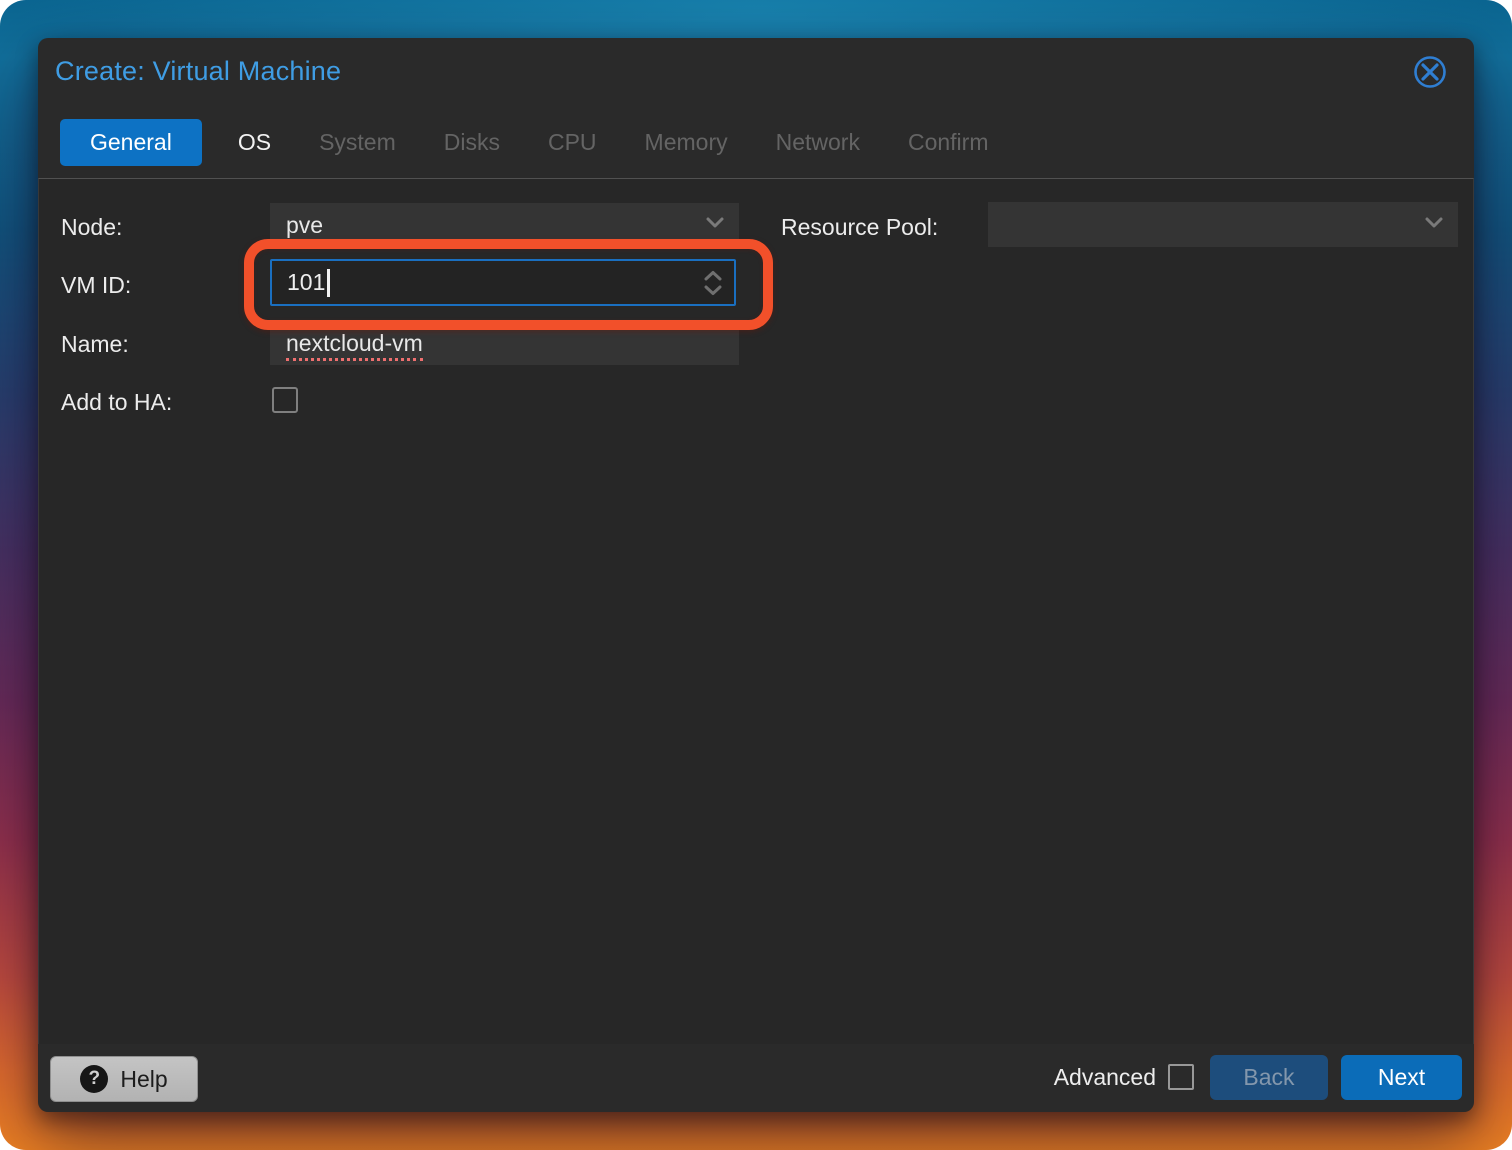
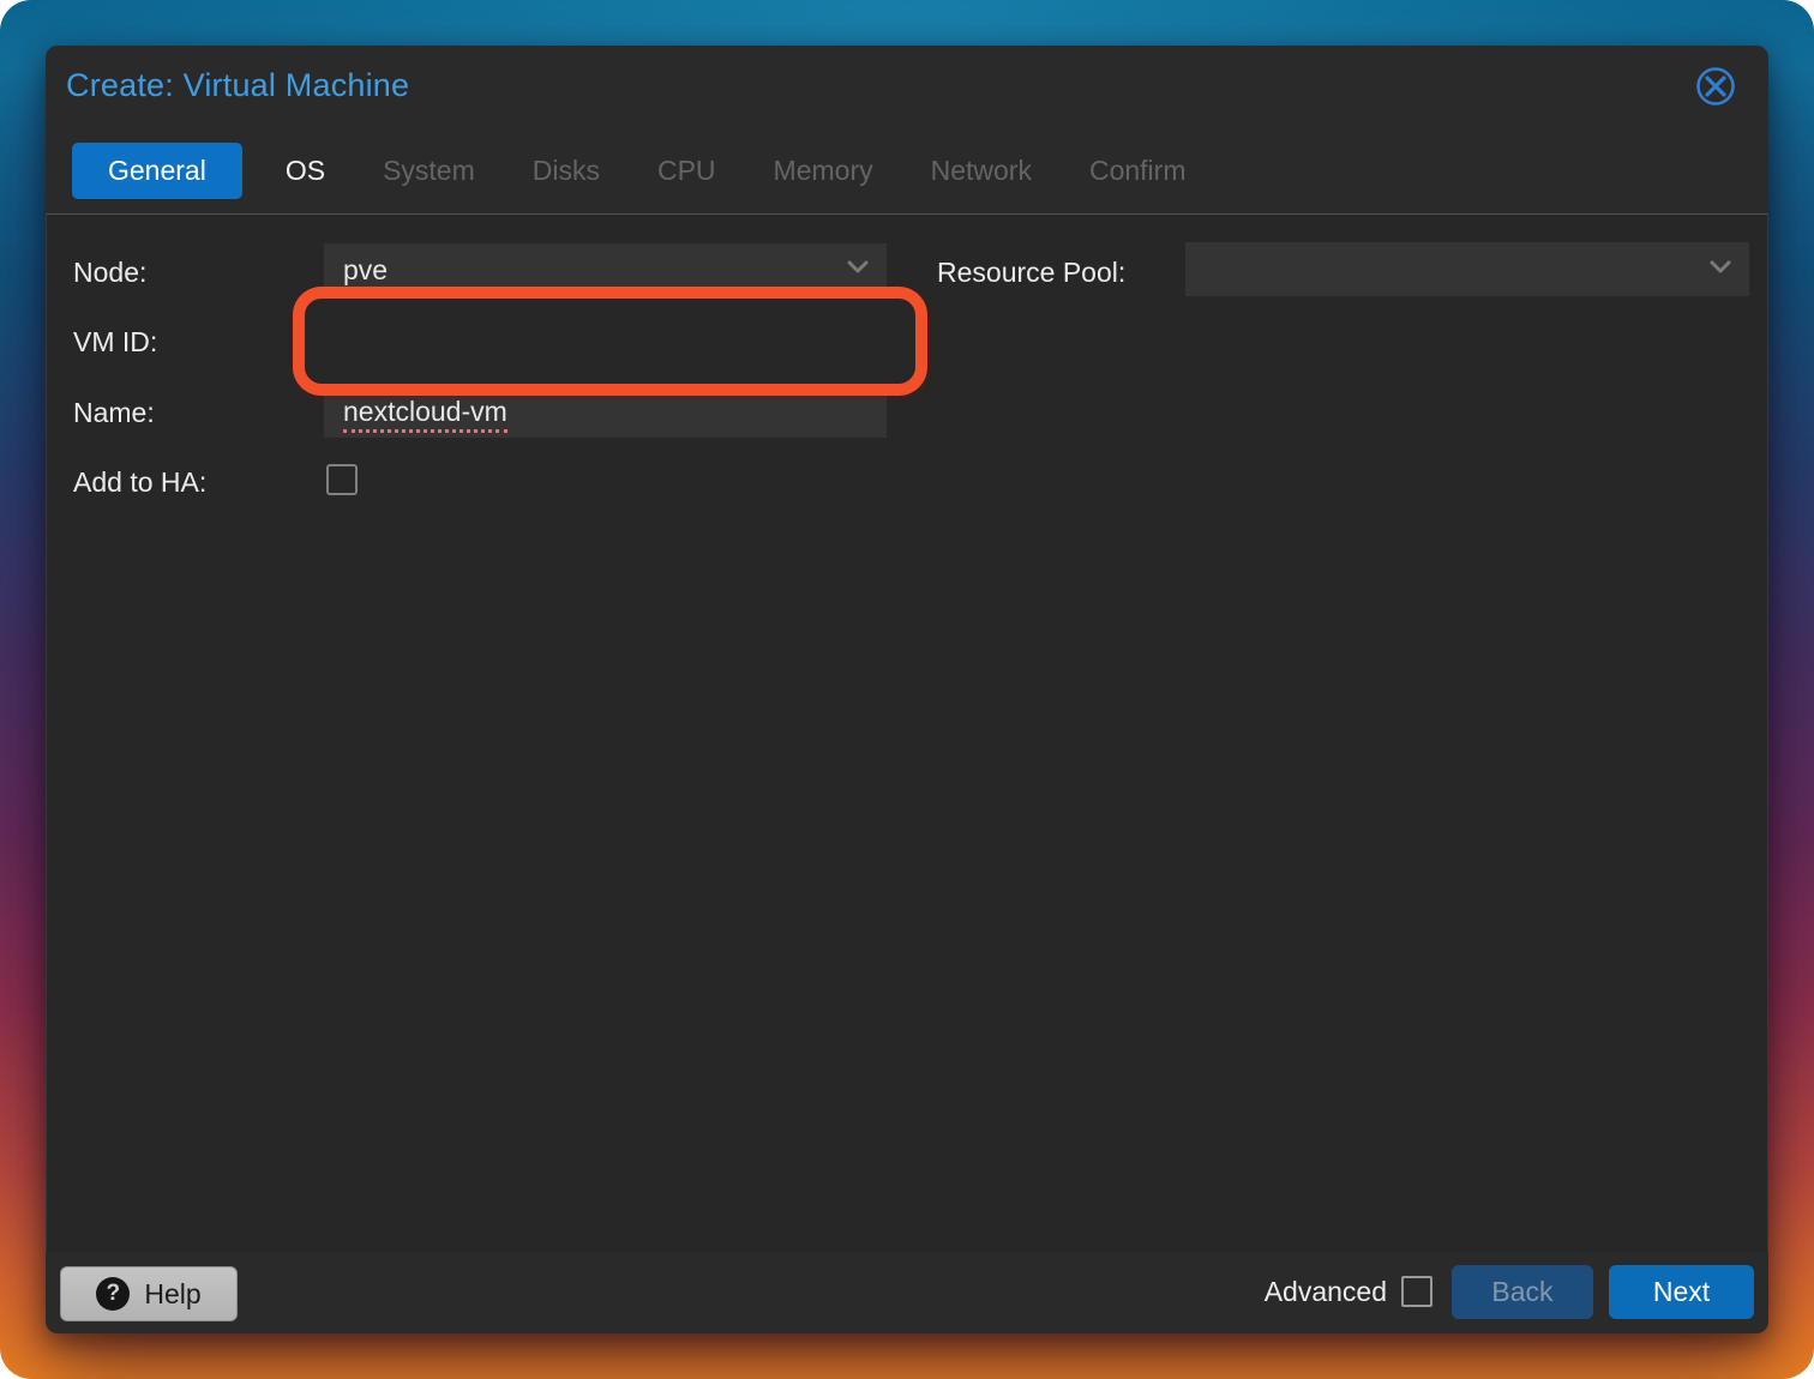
  Create: Virtual Machine
  General
  OS
  System
  Disks
  CPU
  Memory
  Network
  Confirm
  Node:
  pve
  Resource Pool:
  VM ID:
- 101
  Name:
  nextcloud-vm
  Add to HA:
  ?
  Help
  Advanced
  Back
  Next
